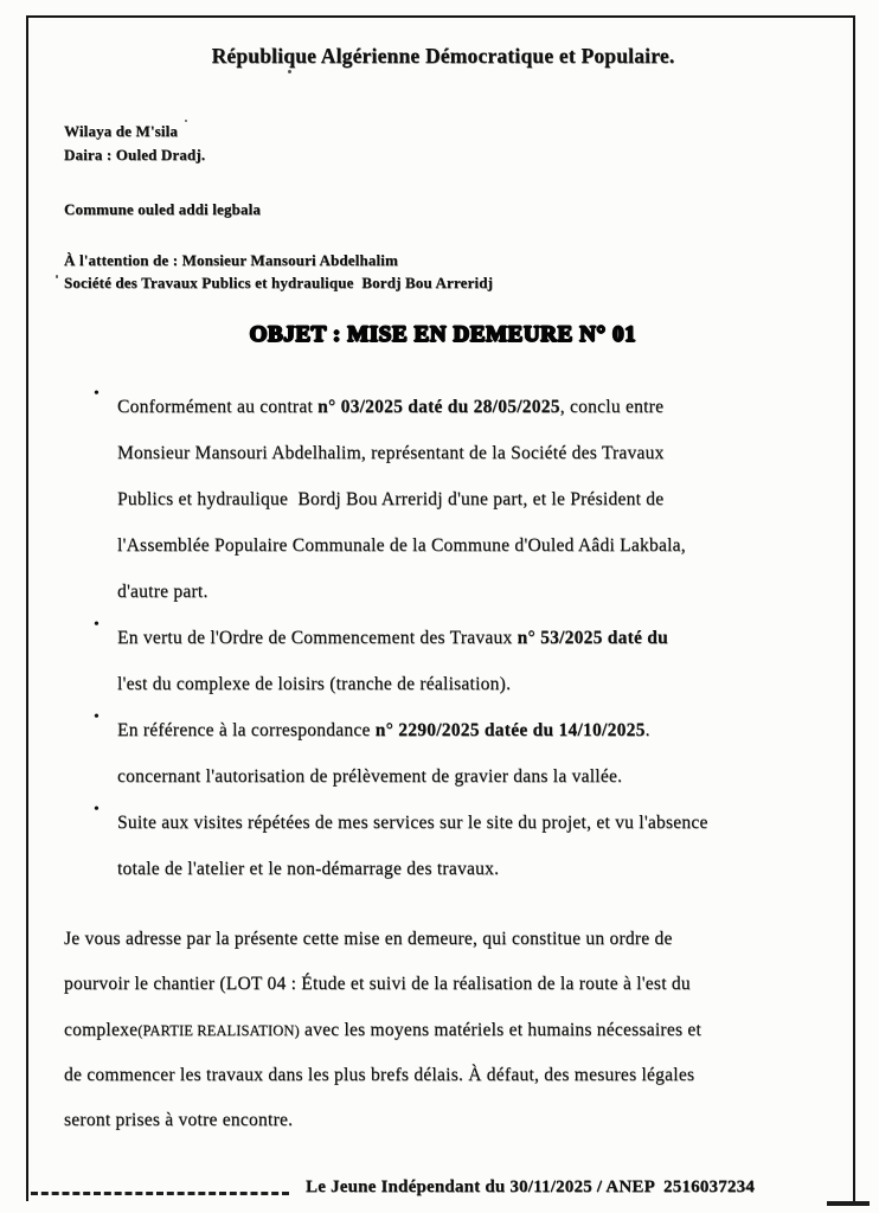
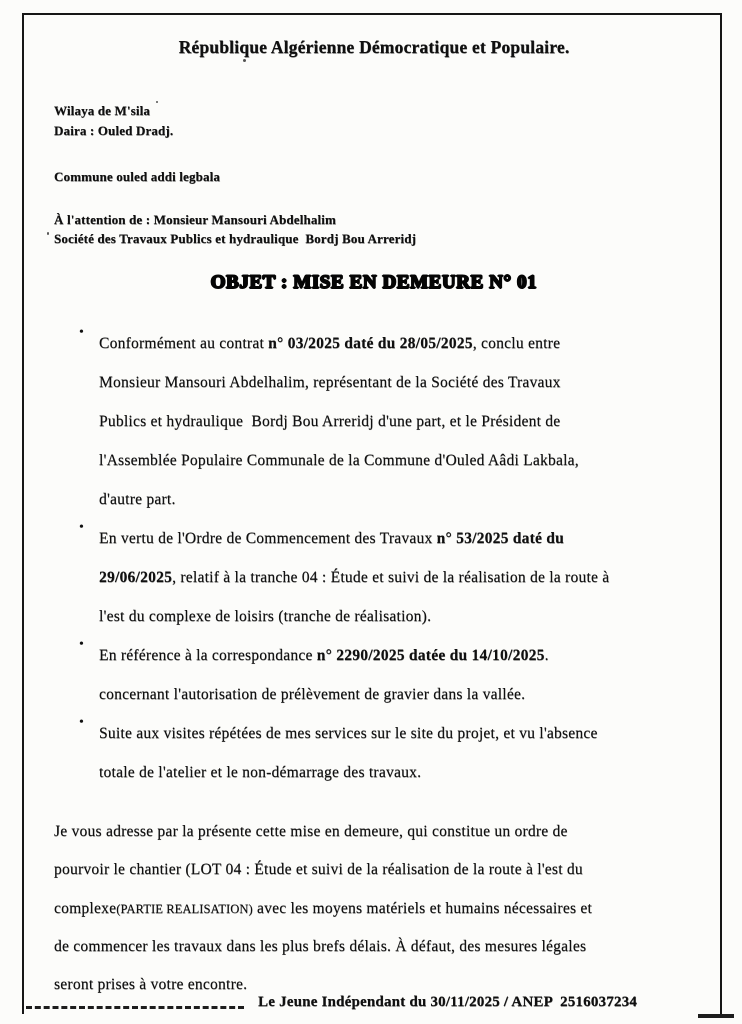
  République Algérienne Démocratique et Populaire.
  Wilaya de M'sila
  Daira : Ouled Dradj.
  Commune ouled addi legbala
  À l'attention de : Monsieur Mansouri Abdelhalim
  Société des Travaux Publics et hydraulique Bordj Bou Arreridj
  OBJET : MISE EN DEMEURE N° 01
  Conformément au contrat n° 03/2025 daté du 28/05/2025, conclu entre
  Monsieur Mansouri Abdelhalim, représentant de la Société des Travaux
  Publics et hydraulique Bordj Bou Arreridj d'une part, et le Président de
  l'Assemblée Populaire Communale de la Commune d'Ouled Aâdi Lakbala,
  d'autre part.
  En vertu de l'Ordre de Commencement des Travaux n° 53/2025 daté du
+ 29/06/2025, relatif à la tranche 04 : Étude et suivi de la réalisation de la route à
  l'est du complexe de loisirs (tranche de réalisation).
  En référence à la correspondance n° 2290/2025 datée du 14/10/2025.
  concernant l'autorisation de prélèvement de gravier dans la vallée.
  Suite aux visites répétées de mes services sur le site du projet, et vu l'absence
  totale de l'atelier et le non-démarrage des travaux.
  Je vous adresse par la présente cette mise en demeure, qui constitue un ordre de
  pourvoir le chantier (LOT 04 : Étude et suivi de la réalisation de la route à l'est du
  complexe(PARTIE REALISATION) avec les moyens matériels et humains nécessaires et
  de commencer les travaux dans les plus brefs délais. À défaut, des mesures légales
  seront prises à votre encontre.
  Le Jeune Indépendant du 30/11/2025 / ANEP 2516037234
